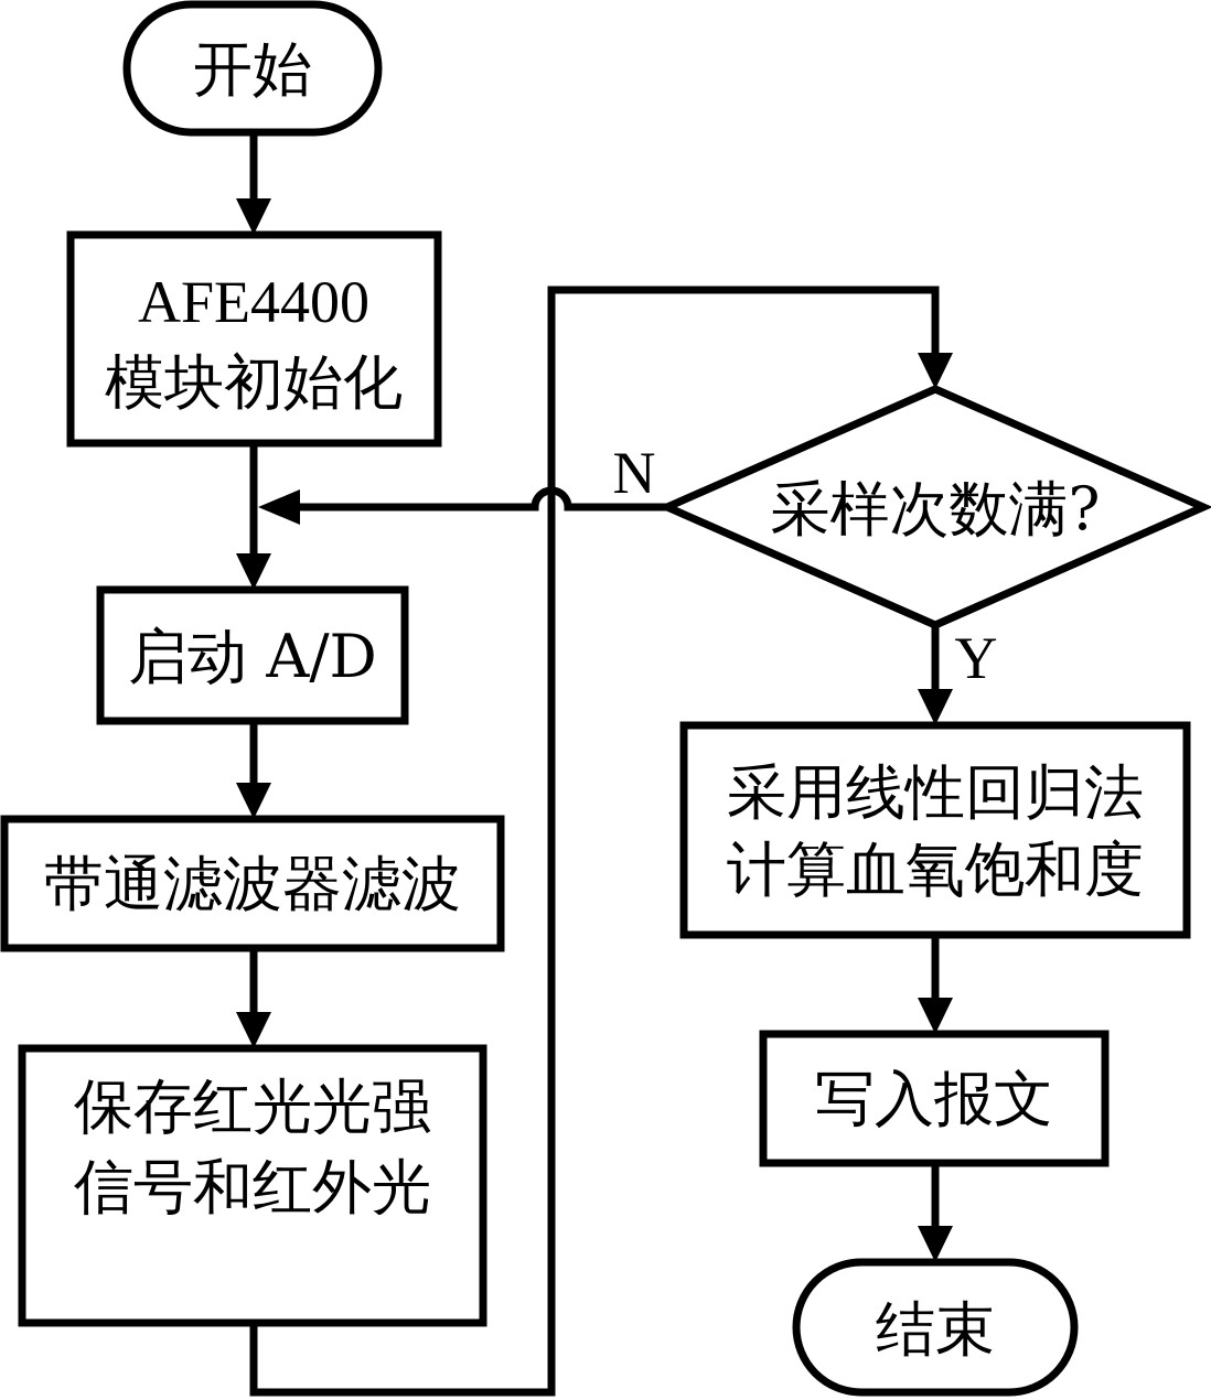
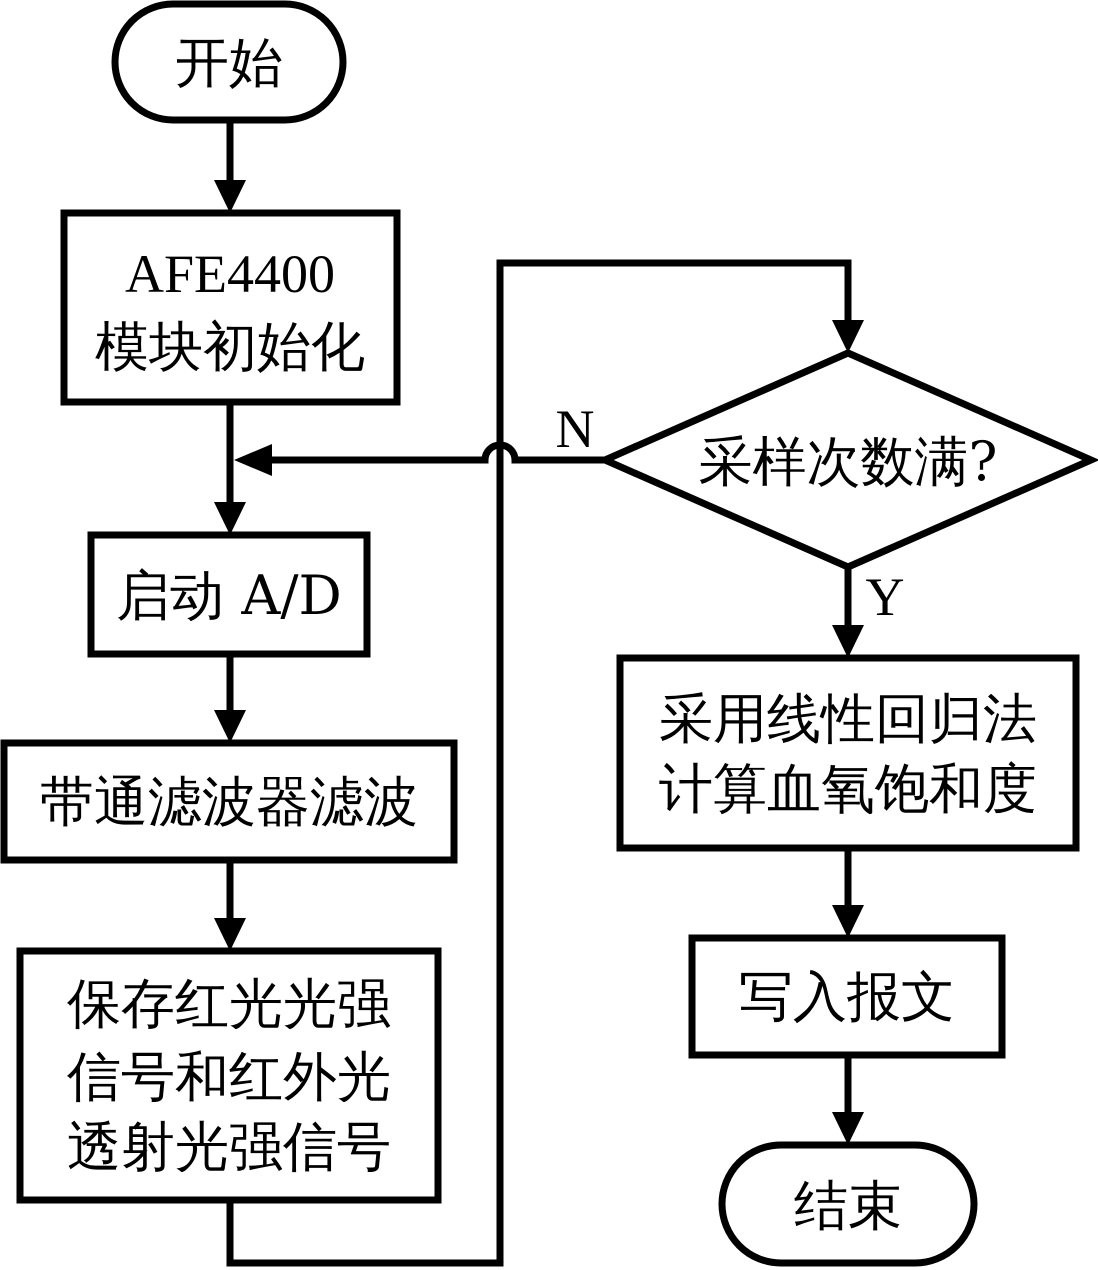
  开始
  AFE4400
  模块初始化
  启动 A/D
  带通滤波器滤波
  保存红光光强
  信号和红外光
+ 透射光强信号
  采样次数满?
  采用线性回归法
  计算血氧饱和度
  写入报文
  结束
  N
  Y
